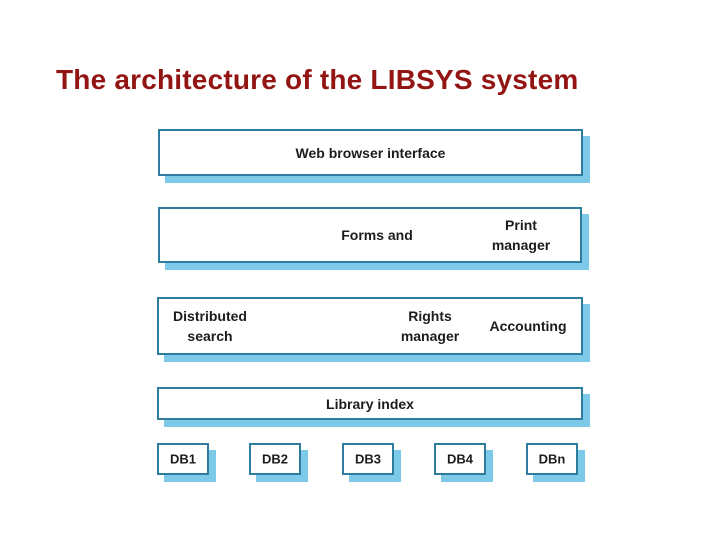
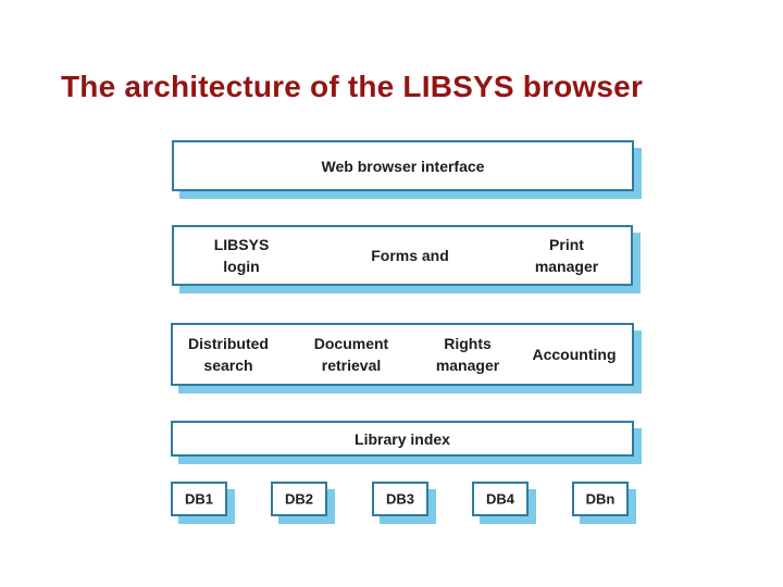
- The architecture of the LIBSYS system
+ The architecture of the LIBSYS browser
  Web browser interface
+ LIBSYS
+ login
  Forms and
  Print
  manager
  Distributed
  search
+ Document
+ retrieval
  Rights
  manager
  Accounting
  Library index
  DB1
  DB2
  DB3
  DB4
  DBn
